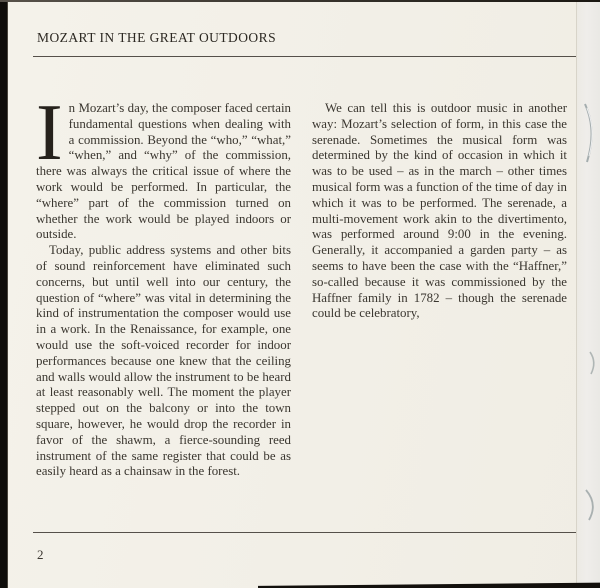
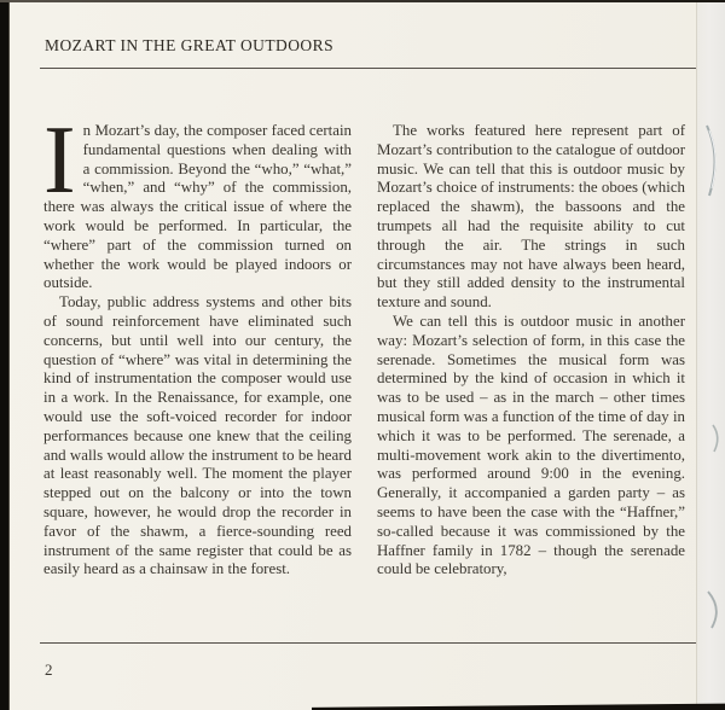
  MOZART IN THE GREAT OUTDOORS
  I
  n Mozart’s day, the composer faced certain fundamental questions when dealing with a commission. Beyond the “who,” “what,” “when,” and “why” of the commission, there was always the critical issue of where the work would be performed. In particular, the “where” part of the commission turned on whether the work would be played indoors or outside.
  Today, public address systems and other bits of sound reinforcement have eliminated such concerns, but until well into our century, the question of “where” was vital in determining the kind of instrumentation the composer would use in a work. In the Renaissance, for example, one would use the soft-voiced recorder for indoor performances because one knew that the ceiling and walls would allow the instrument to be heard at least reasonably well. The moment the player stepped out on the balcony or into the town square, however, he would drop the recorder in favor of the shawm, a fierce-sounding reed instrument of the same register that could be as easily heard as a chainsaw in the forest.
+ The works featured here represent part of Mozart’s contribution to the catalogue of outdoor music. We can tell that this is outdoor music by Mozart’s choice of instruments: the oboes (which replaced the shawm), the bassoons and the trumpets all had the requisite ability to cut through the air. The strings in such circumstances may not have always been heard, but they still added density to the instrumental texture and sound.
  We can tell this is outdoor music in another way: Mozart’s selection of form, in this case the serenade. Sometimes the musical form was determined by the kind of occasion in which it was to be used – as in the march – other times musical form was a function of the time of day in which it was to be performed. The serenade, a multi-movement work akin to the divertimento, was performed around 9:00 in the evening. Generally, it accompanied a garden party – as seems to have been the case with the “Haffner,” so-called because it was commissioned by the Haffner family in 1782 – though the serenade could be celebratory,
  2
